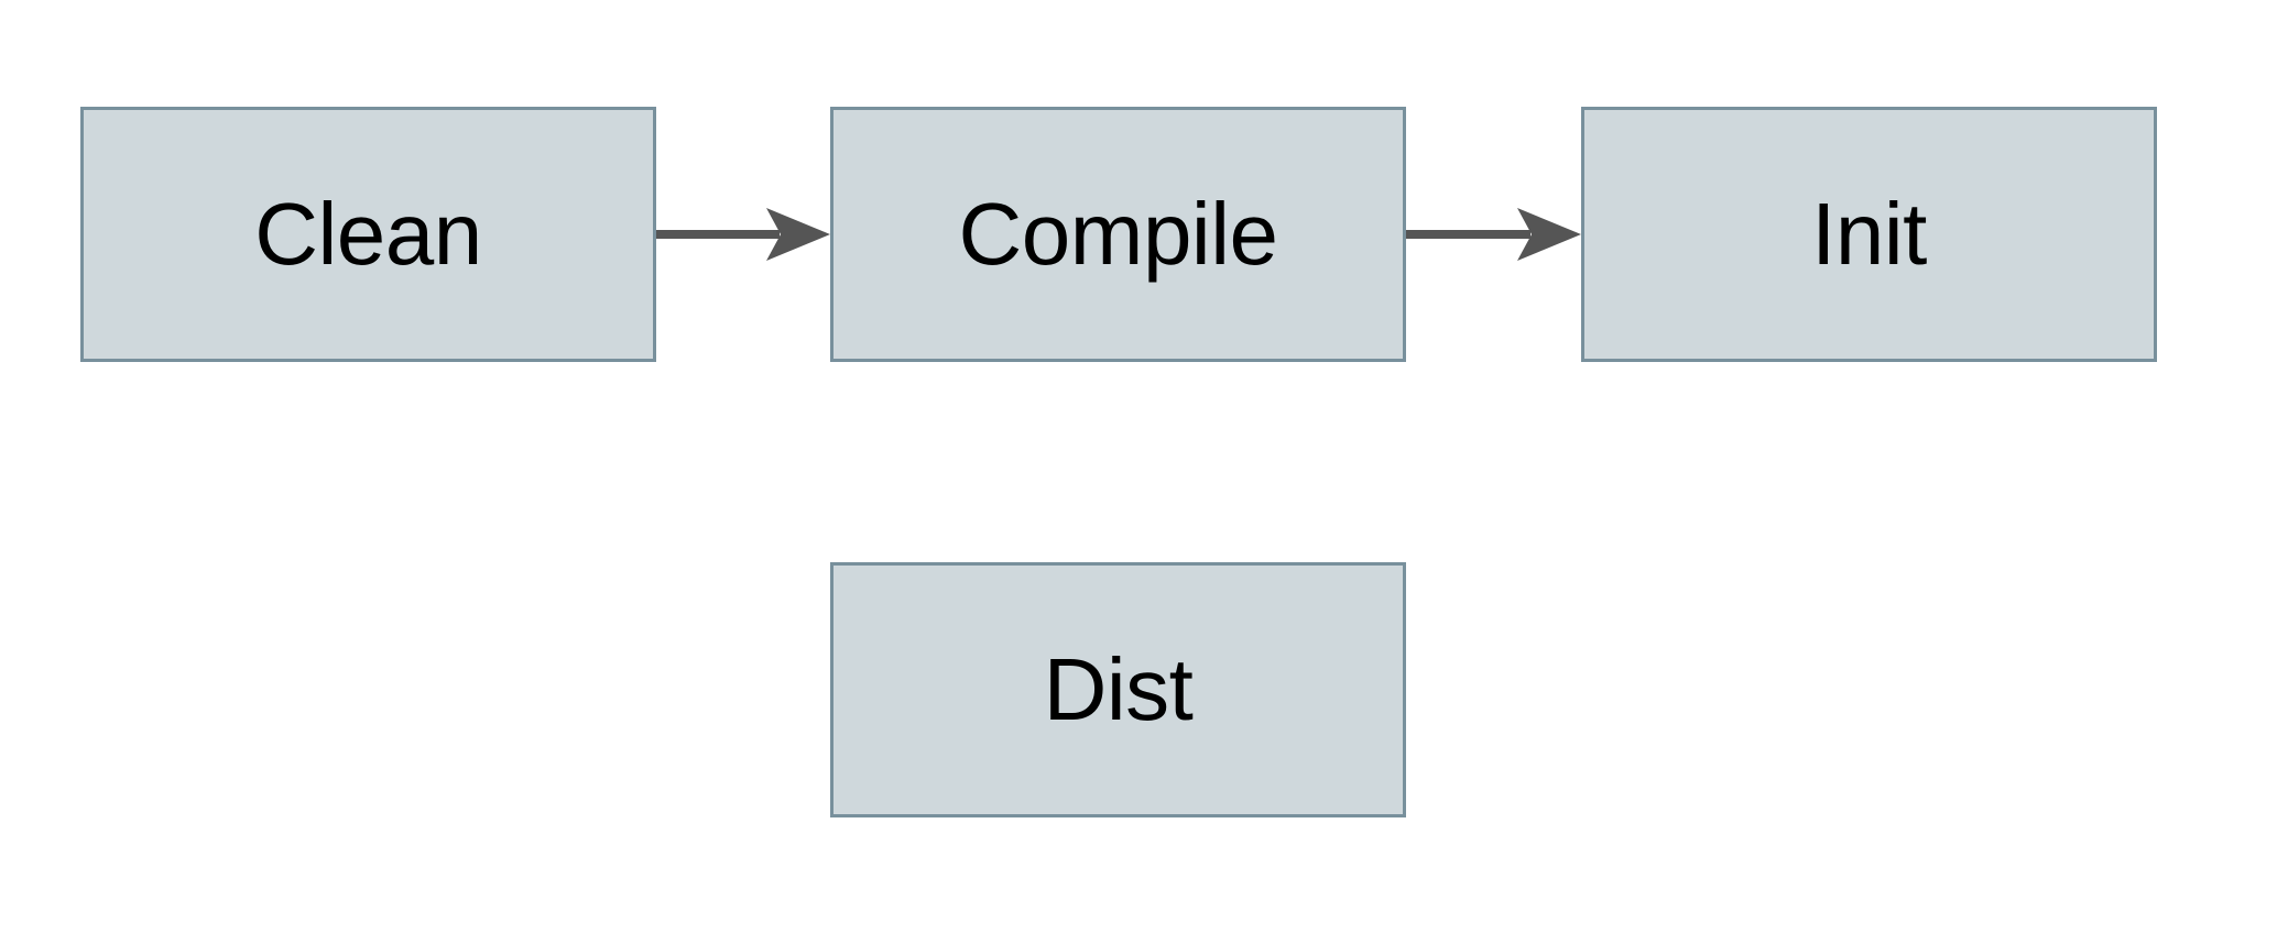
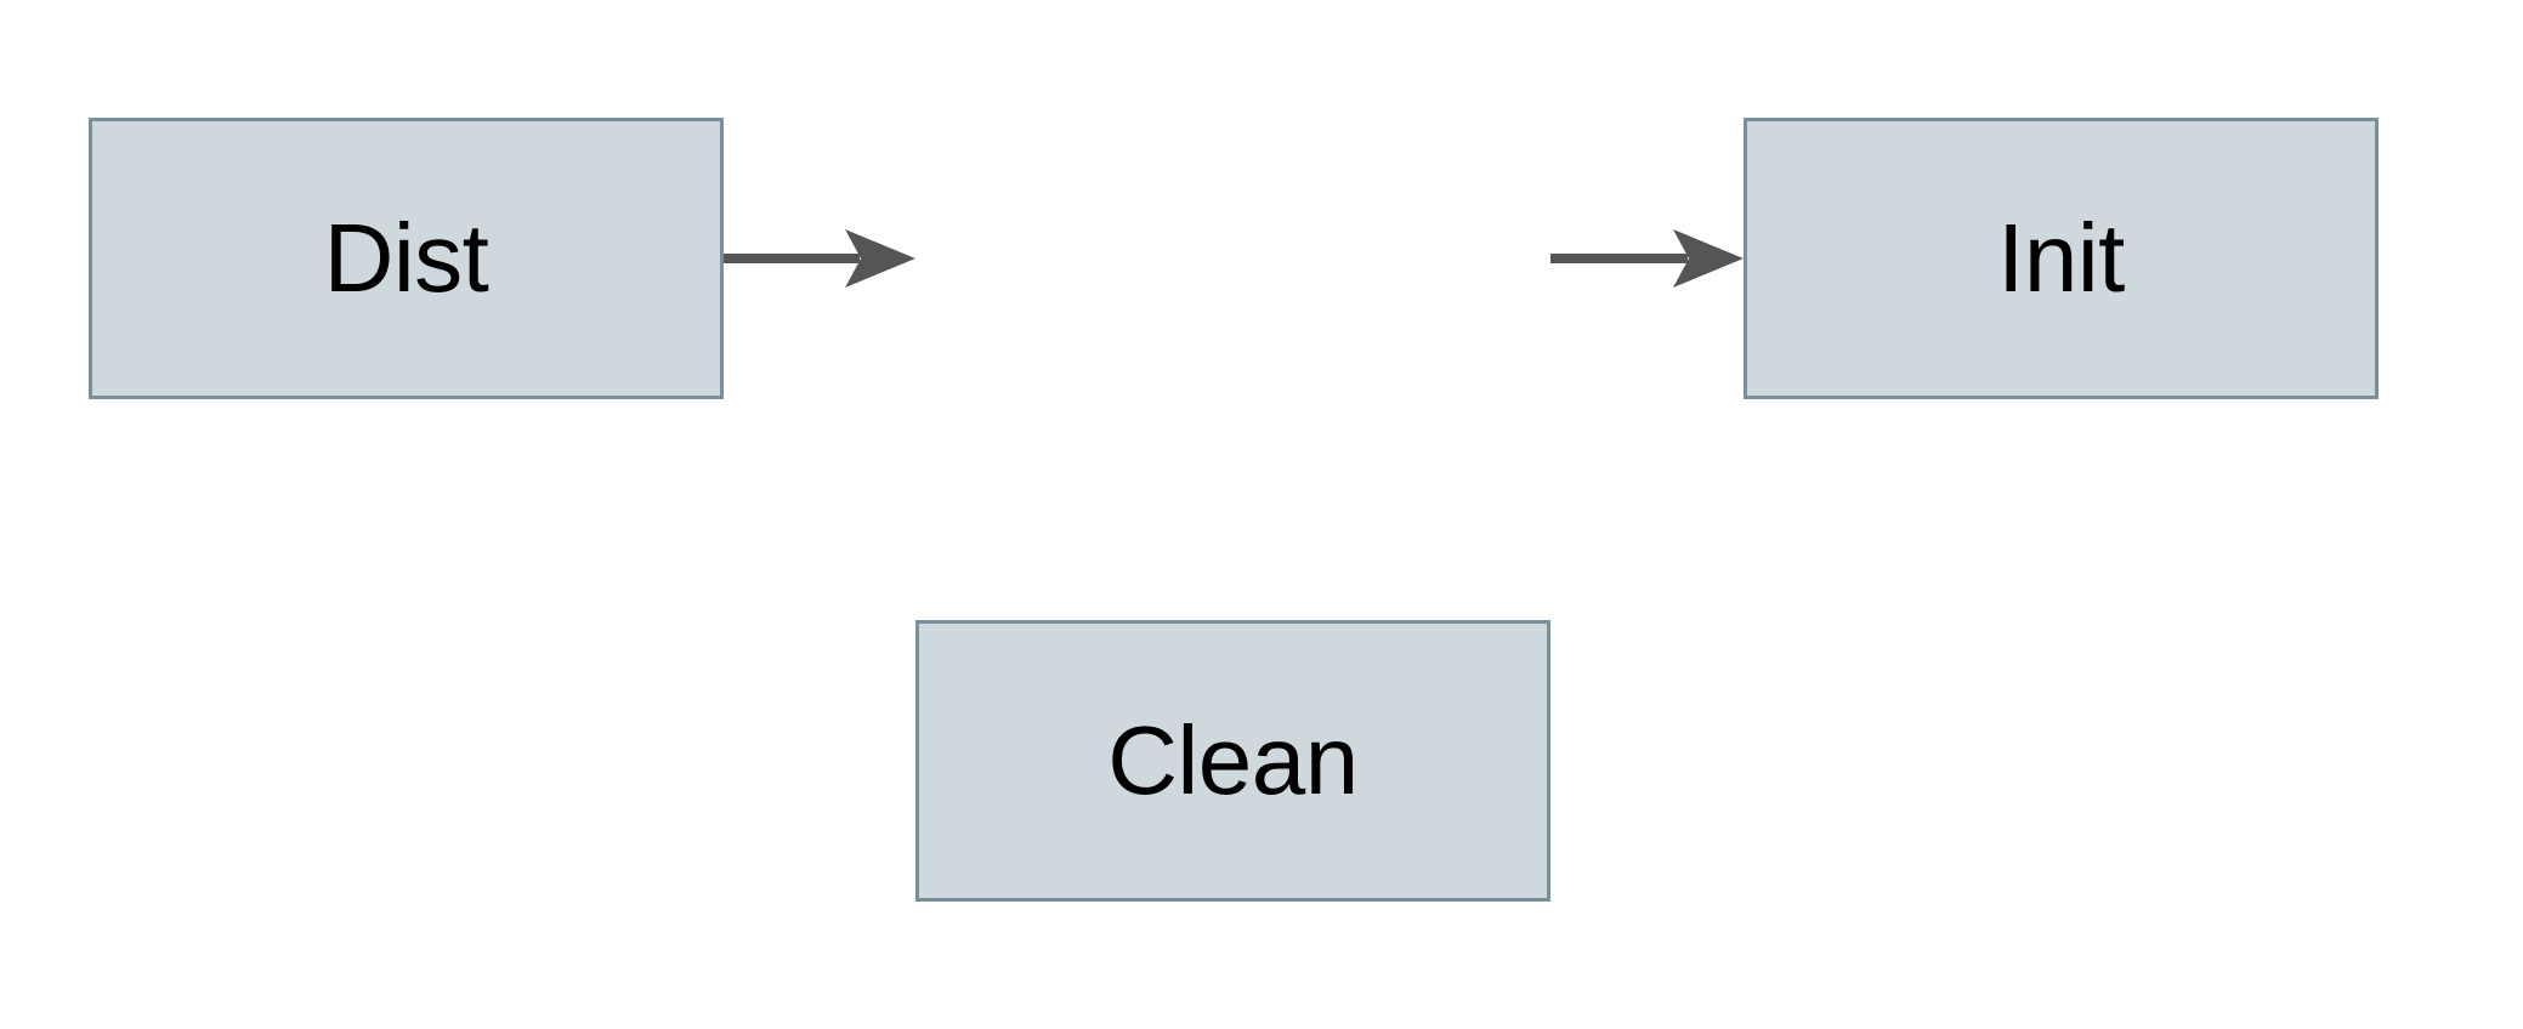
- Clean
+ Dist
- Compile
  Init
- Dist
+ Clean
